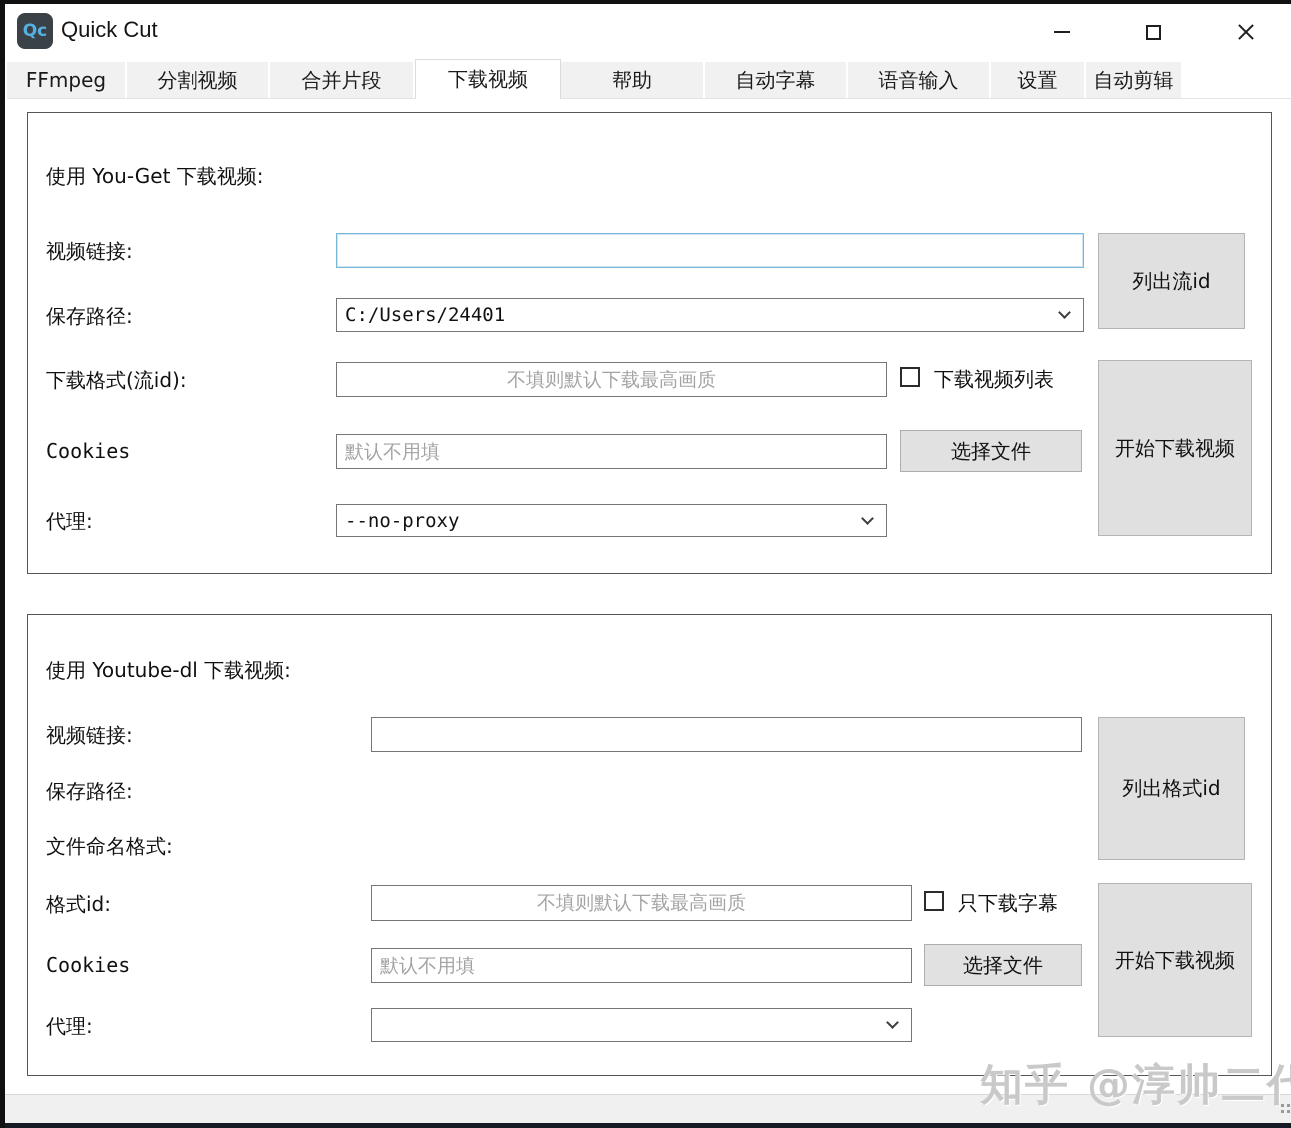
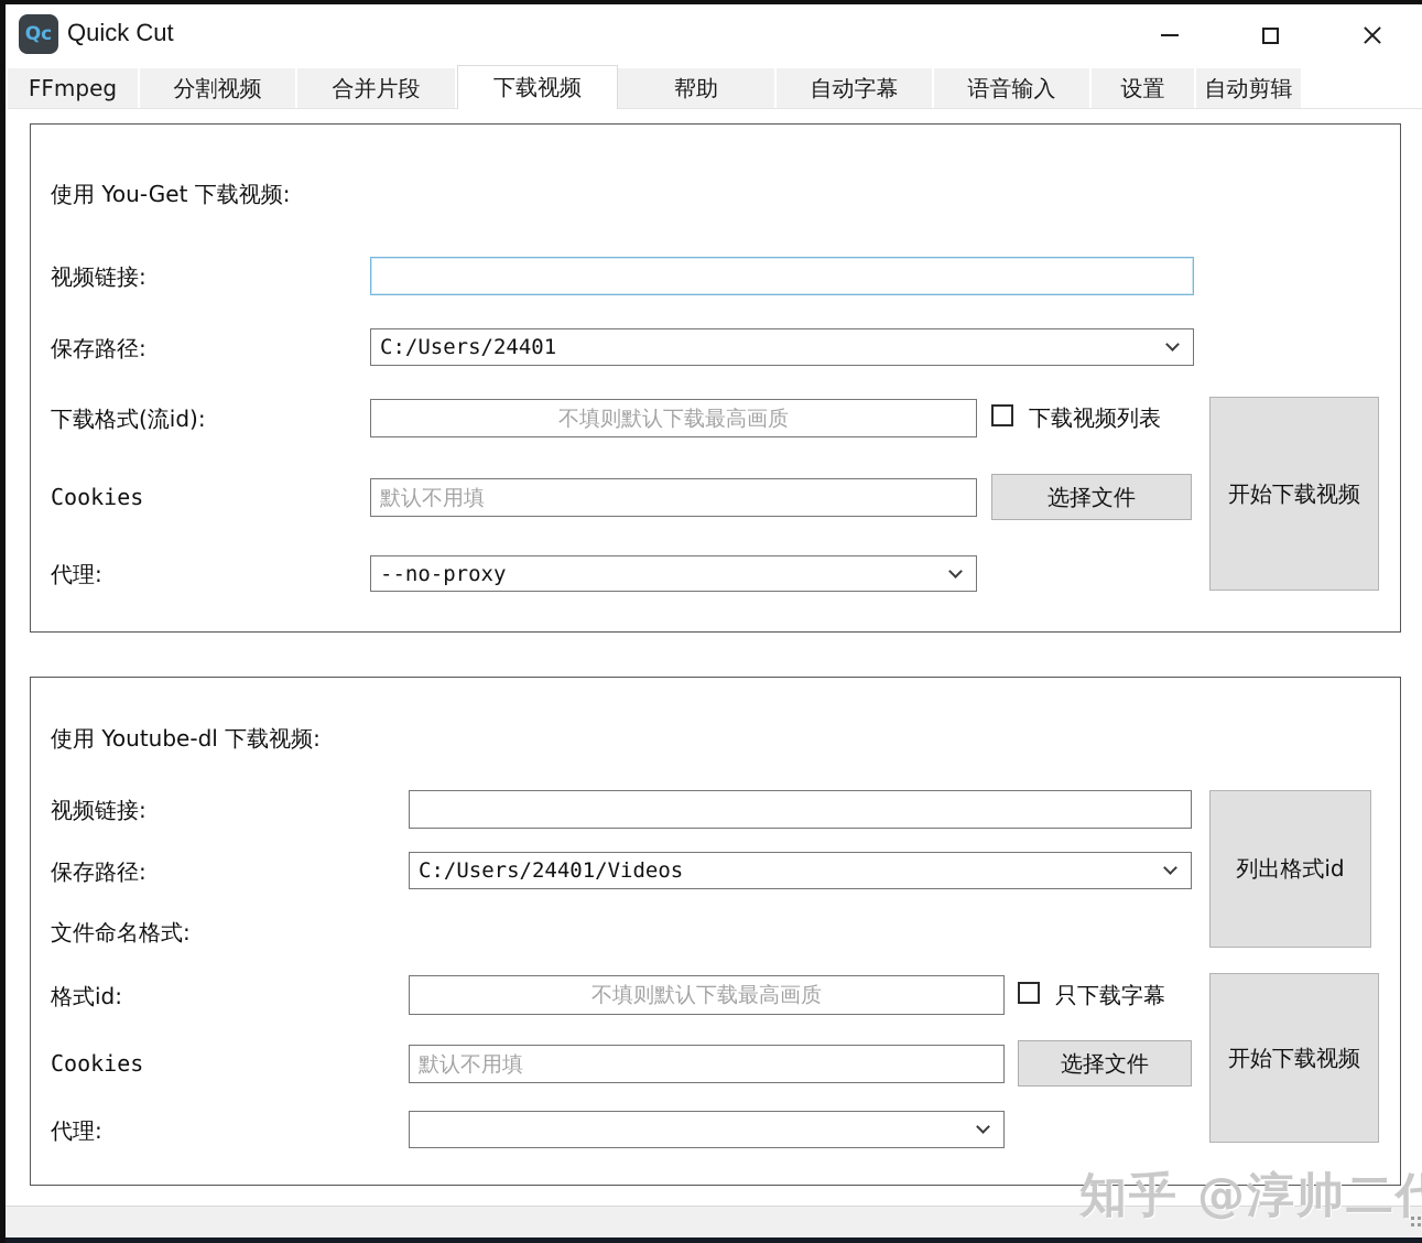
  Qc
  Quick Cut
  FFmpeg
  分割视频
  合并片段
  下载视频
  帮助
  自动字幕
  语音输入
  设置
  自动剪辑
  使用 You-Get 下载视频:
  视频链接:
  保存路径:
  C:/Users/24401
  下载格式(流id):
  不填则默认下载最高画质
  下载视频列表
  Cookies
  默认不用填
  选择文件
  代理:
  --no-proxy
- 列出流id
  开始下载视频
  使用 Youtube-dl 下载视频:
  视频链接:
  保存路径:
+ C:/Users/24401/Videos
  文件命名格式:
  格式id:
  不填则默认下载最高画质
  只下载字幕
  Cookies
  默认不用填
  选择文件
  代理:
  列出格式id
  开始下载视频
  知乎 @淳帅二代
